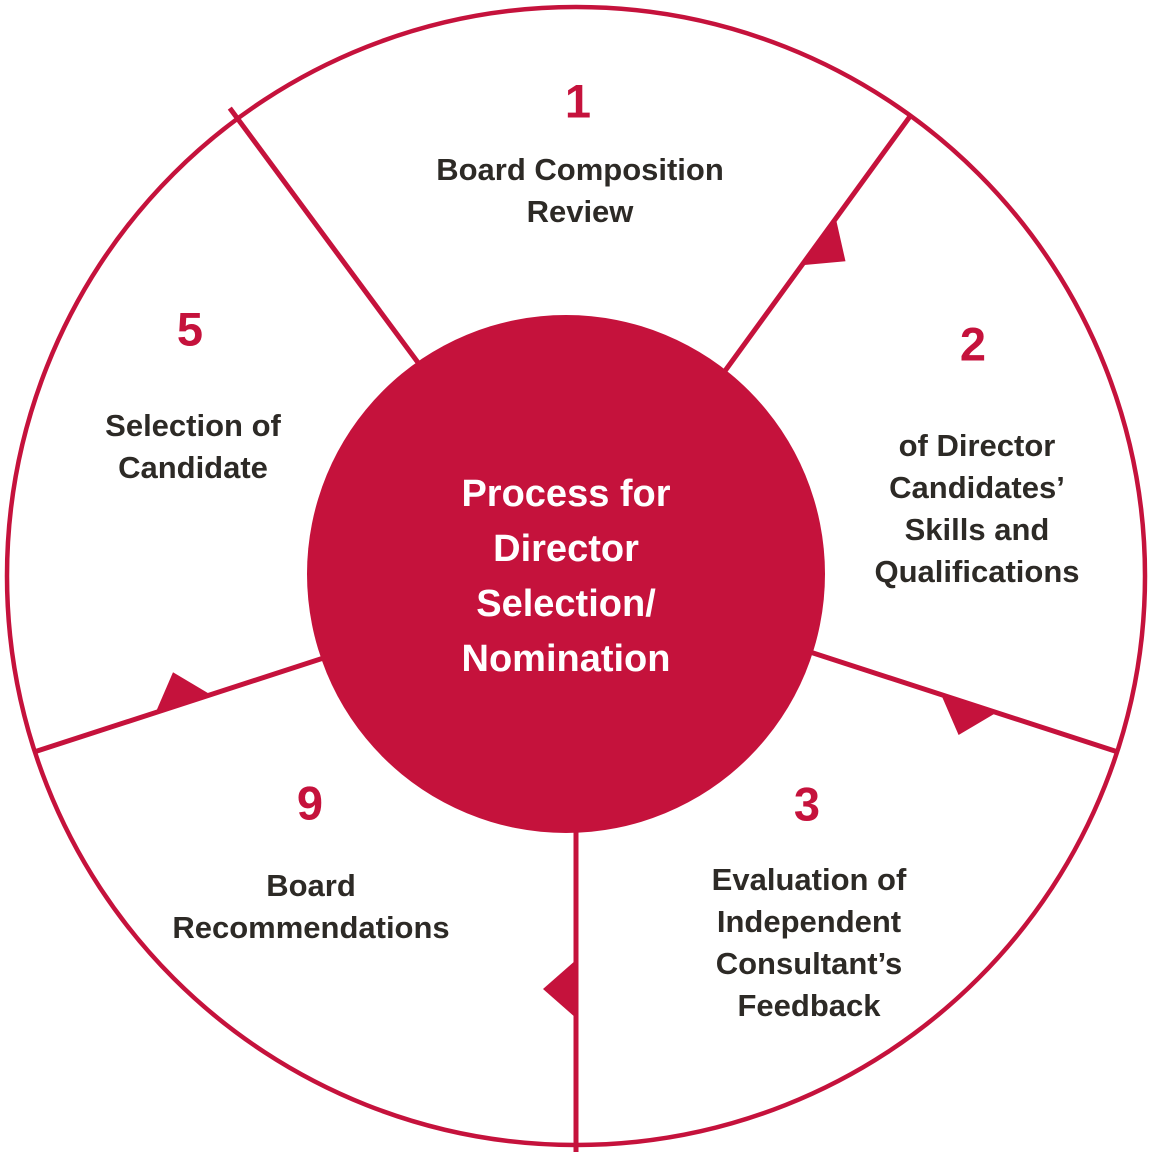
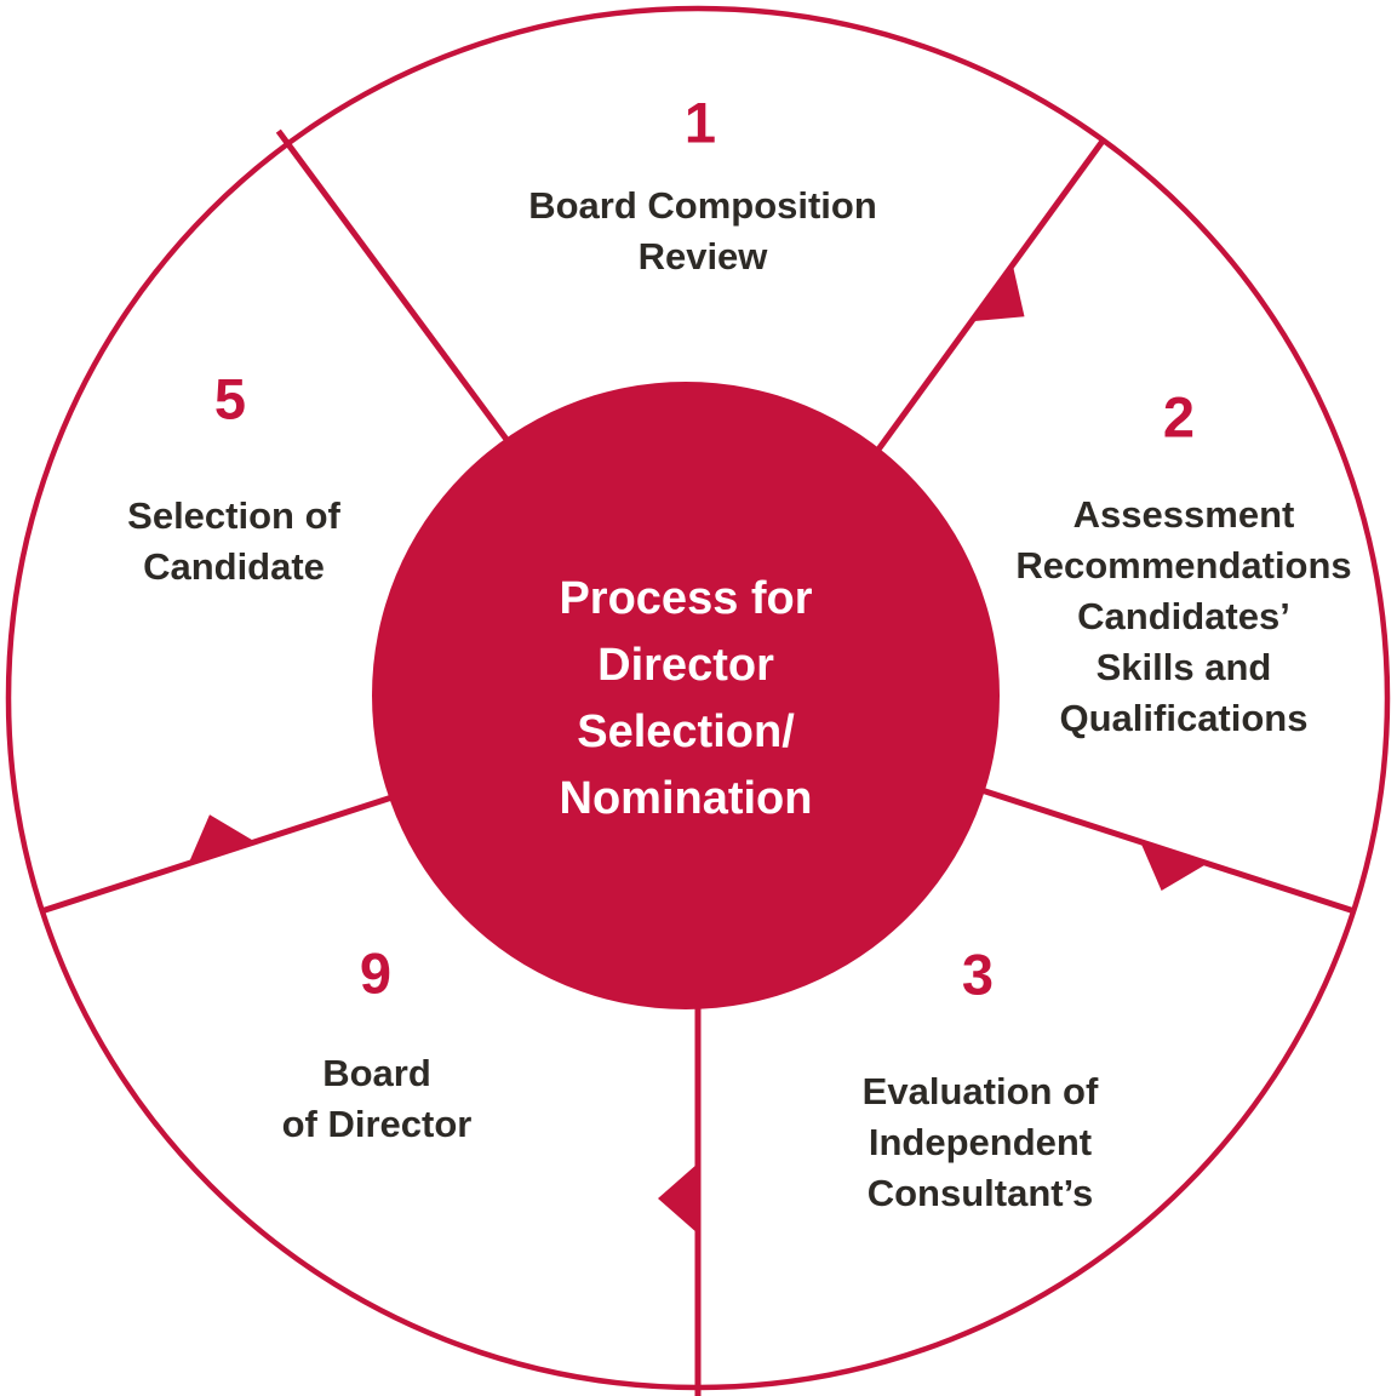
  Process for
  Director
  Selection/
  Nomination
  1
  Board Composition
  Review
  2
+ Assessment
- of Director
+ Recommendations
  Candidates’
  Skills and
  Qualifications
  3
  Evaluation of
  Independent
  Consultant’s
- Feedback
  9
  Board
- Recommendations
+ of Director
  5
  Selection of
  Candidate
